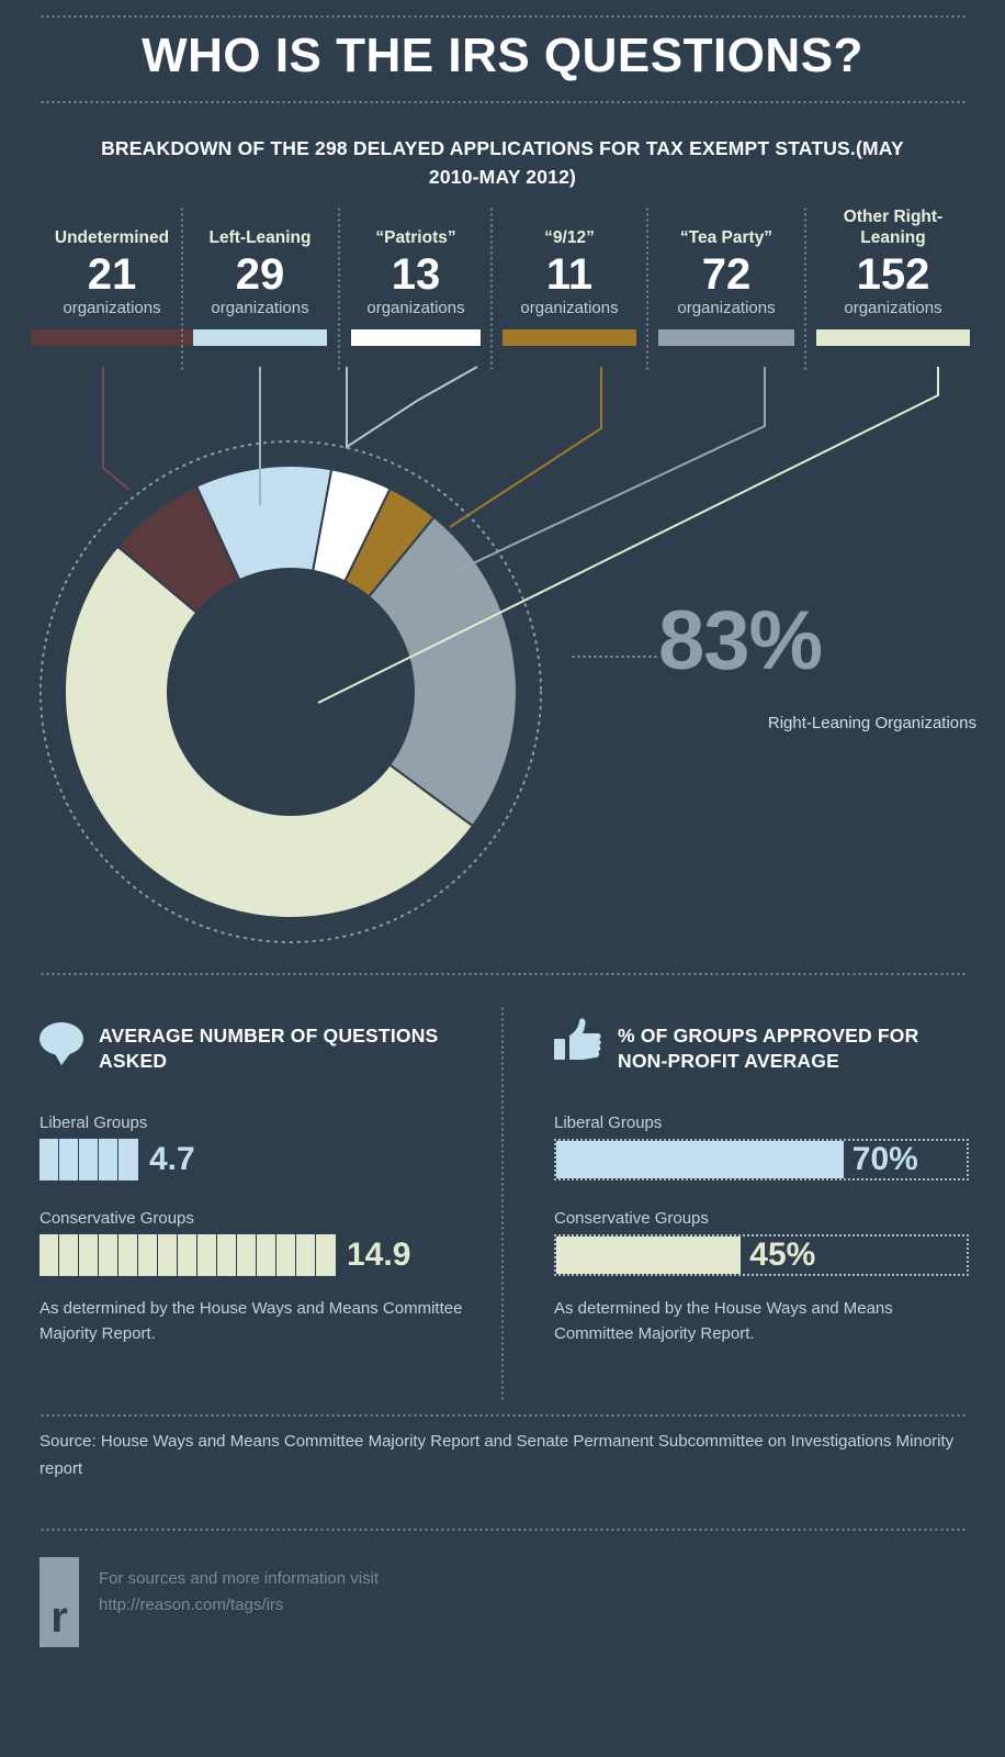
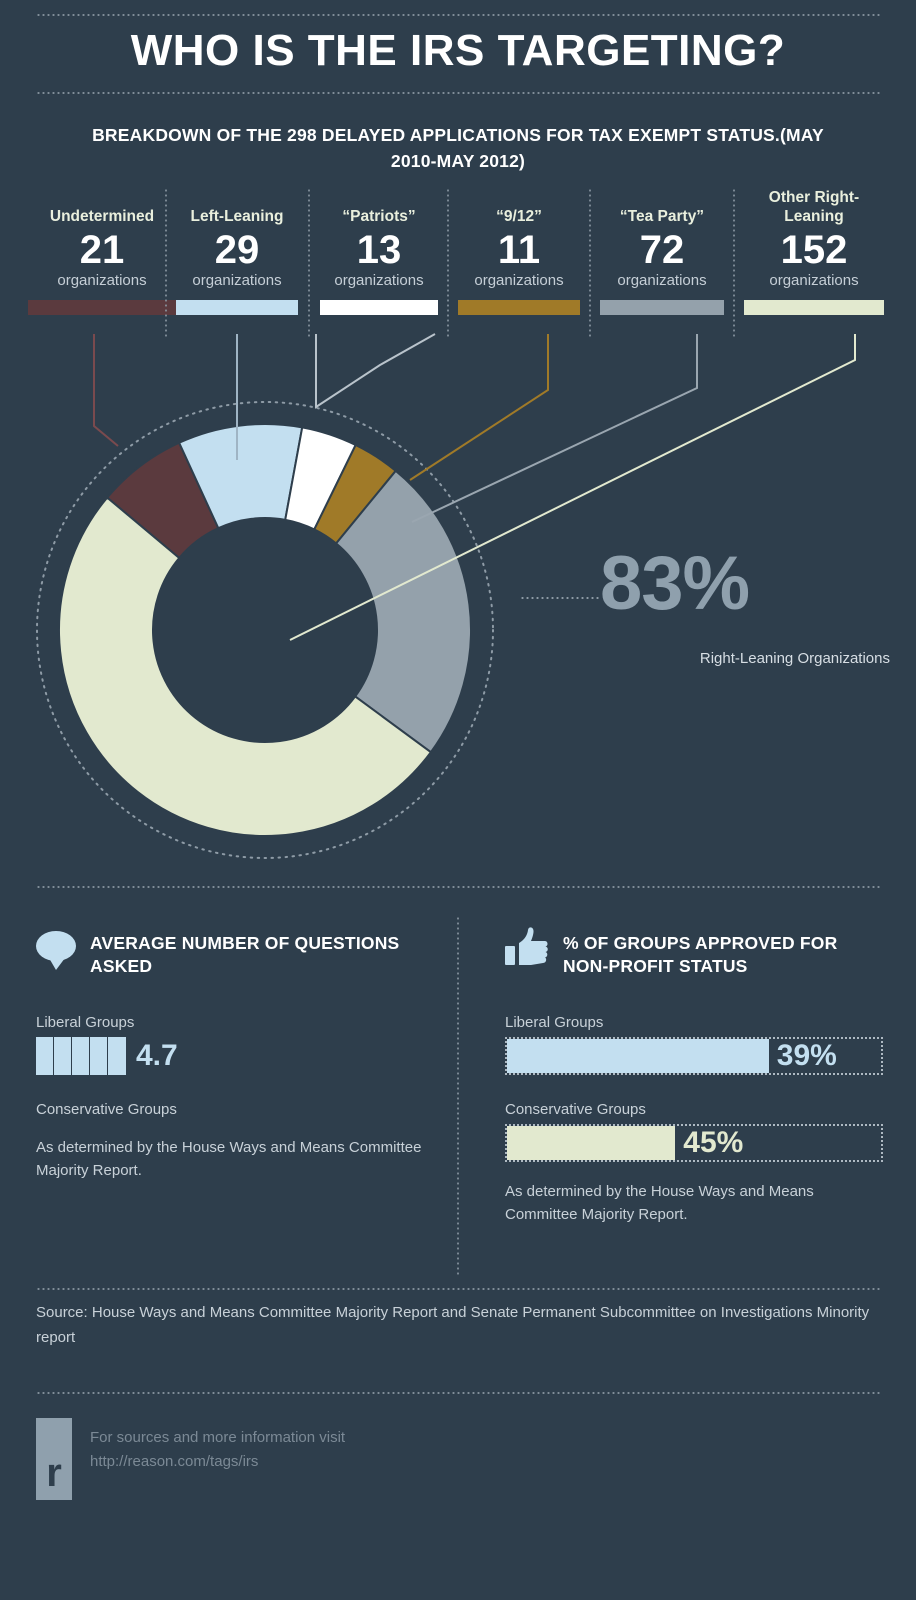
- WHO IS THE IRS QUESTIONS?
+ WHO IS THE IRS TARGETING?
  BREAKDOWN OF THE 298 DELAYED APPLICATIONS FOR TAX EXEMPT STATUS.(MAY 2010-MAY 2012)
  Undetermined
  21
  organizations
  Left-Leaning
  29
  organizations
  “Patriots”
  13
  organizations
  “9/12”
  11
  organizations
  “Tea Party”
  72
  organizations
  Other Right-Leaning
  152
  organizations
  83%
  Right-Leaning Organizations
  AVERAGE NUMBER OF QUESTIONS ASKED
  Liberal Groups
  4.7
  Conservative Groups
- 14.9
  As determined by the House Ways and Means Committee Majority Report.
- % OF GROUPS APPROVED FOR NON-PROFIT AVERAGE
+ % OF GROUPS APPROVED FOR NON-PROFIT STATUS
  Liberal Groups
- 70%
+ 39%
  Conservative Groups
  45%
  As determined by the House Ways and Means Committee Majority Report.
  Source: House Ways and Means Committee Majority Report and Senate Permanent Subcommittee on Investigations Minority report
  r
  For sources and more information visit
  http://reason.com/tags/irs
